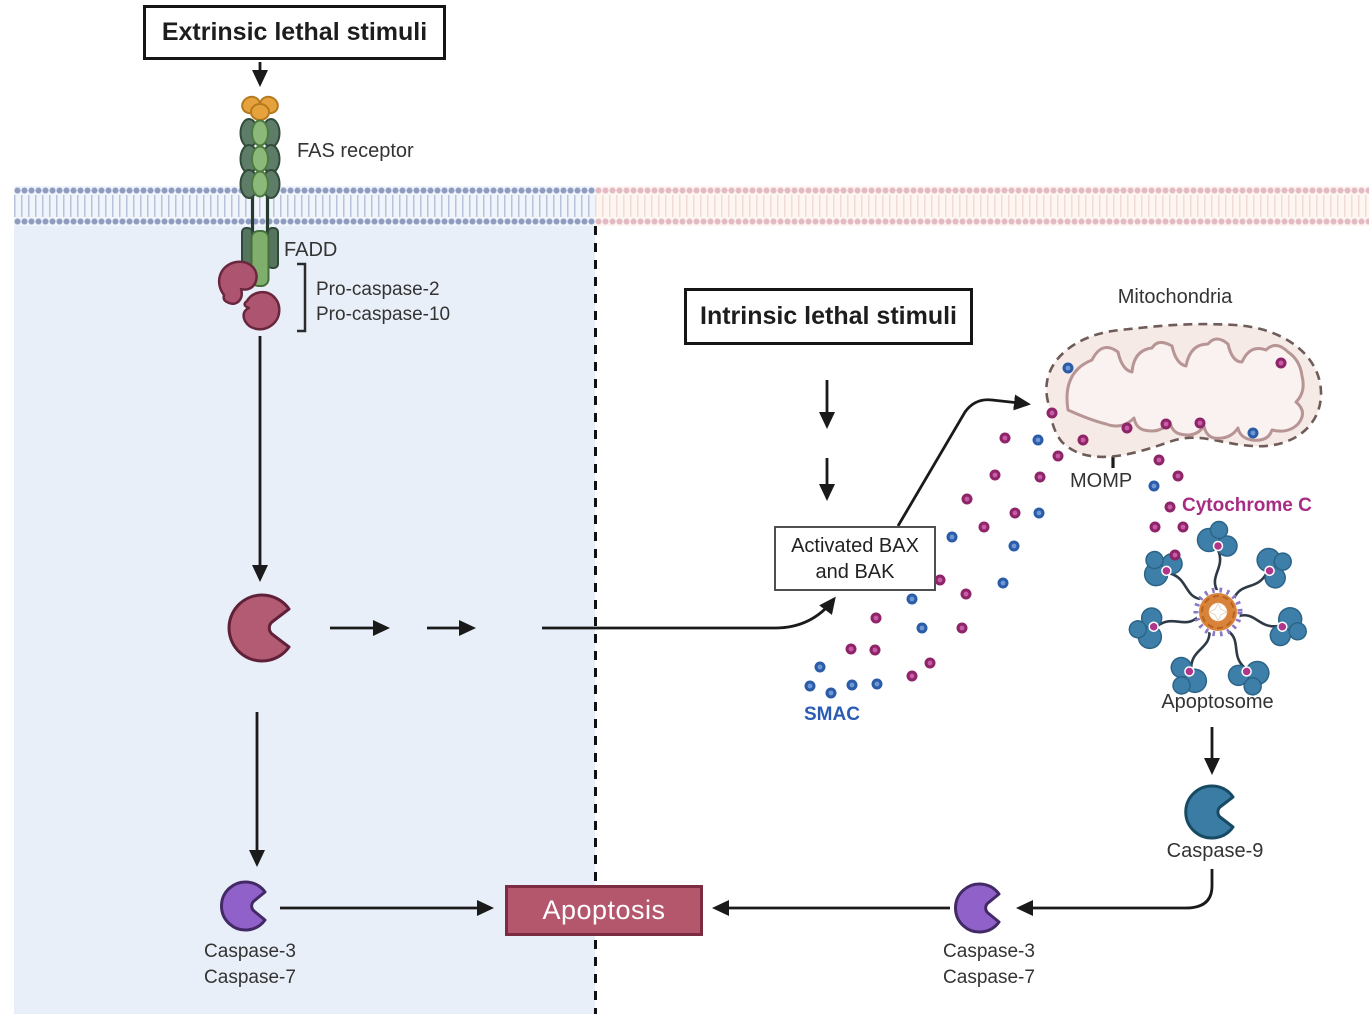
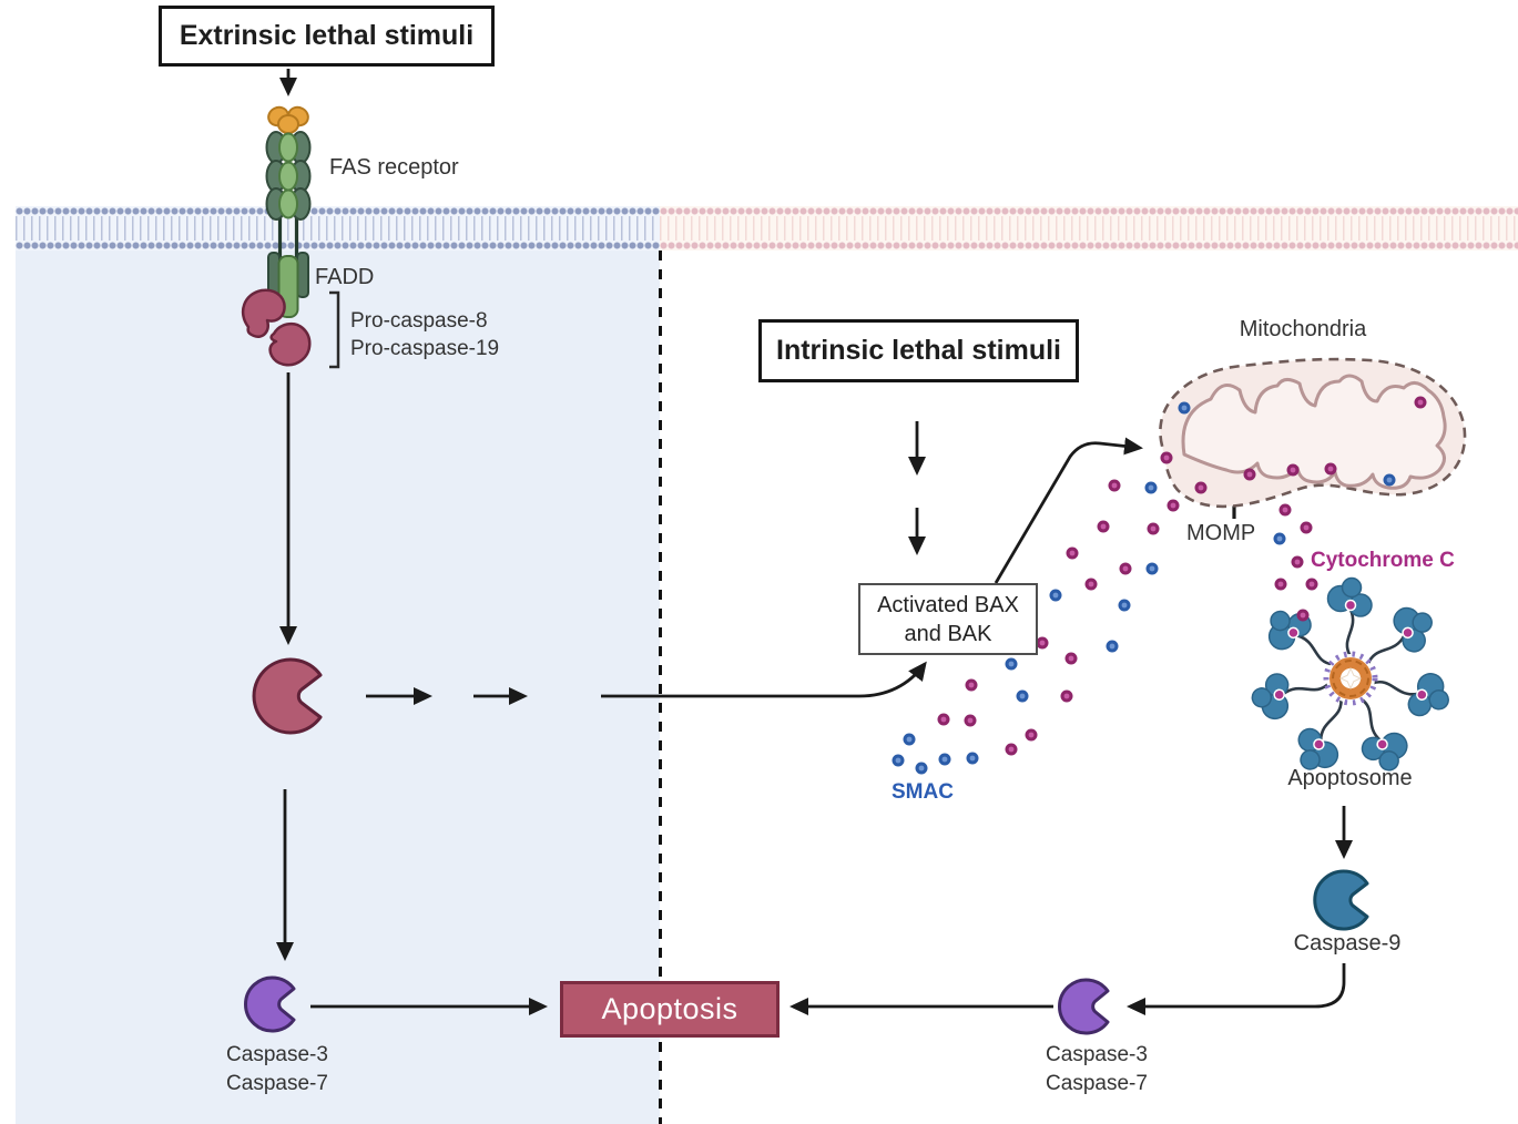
  Extrinsic lethal stimuli
  Intrinsic lethal stimuli
  Activated BAX
  and BAK
  Apoptosis
  FAS receptor
  FADD
- Pro-caspase-2
+ Pro-caspase-8
- Pro-caspase-10
+ Pro-caspase-19
  Mitochondria
  MOMP
  Cytochrome C
  SMAC
  Apoptosome
  Caspase-9
  Caspase-3
  Caspase-7
  Caspase-3
  Caspase-7
